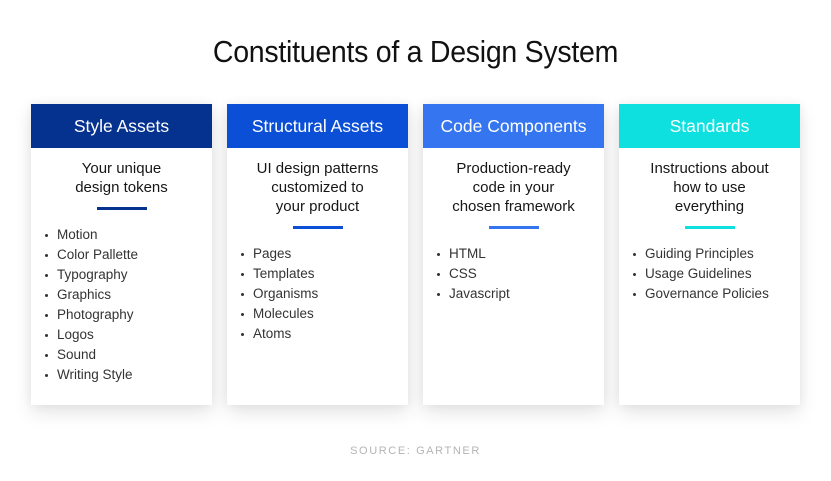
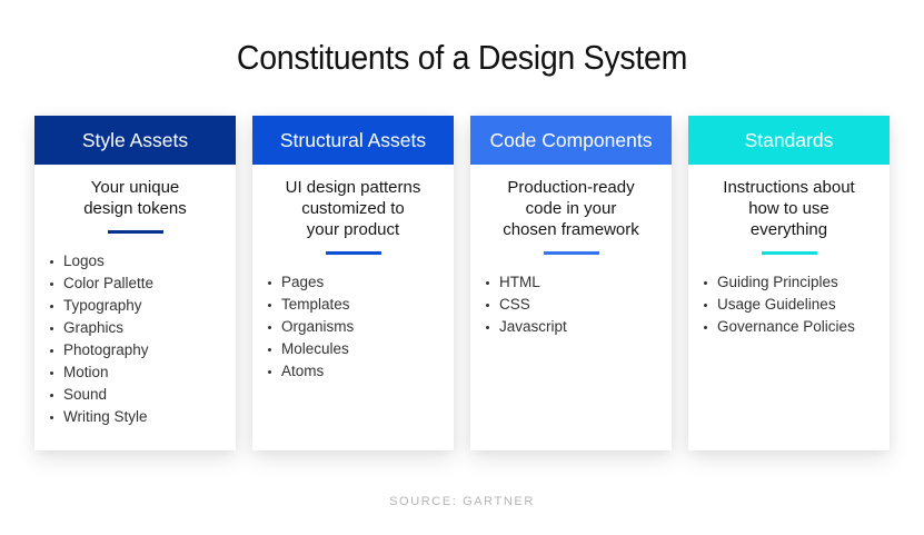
  Constituents of a Design System
  Style Assets
  Your unique
  design tokens
- Motion
+ Logos
  Color Pallette
  Typography
  Graphics
  Photography
- Logos
+ Motion
  Sound
  Writing Style
  Structural Assets
  UI design patterns
  customized to
  your product
  Pages
  Templates
  Organisms
  Molecules
  Atoms
  Code Components
  Production-ready
  code in your
  chosen framework
  HTML
  CSS
  Javascript
  Standards
  Instructions about
  how to use
  everything
  Guiding Principles
  Usage Guidelines
  Governance Policies
  SOURCE: GARTNER
